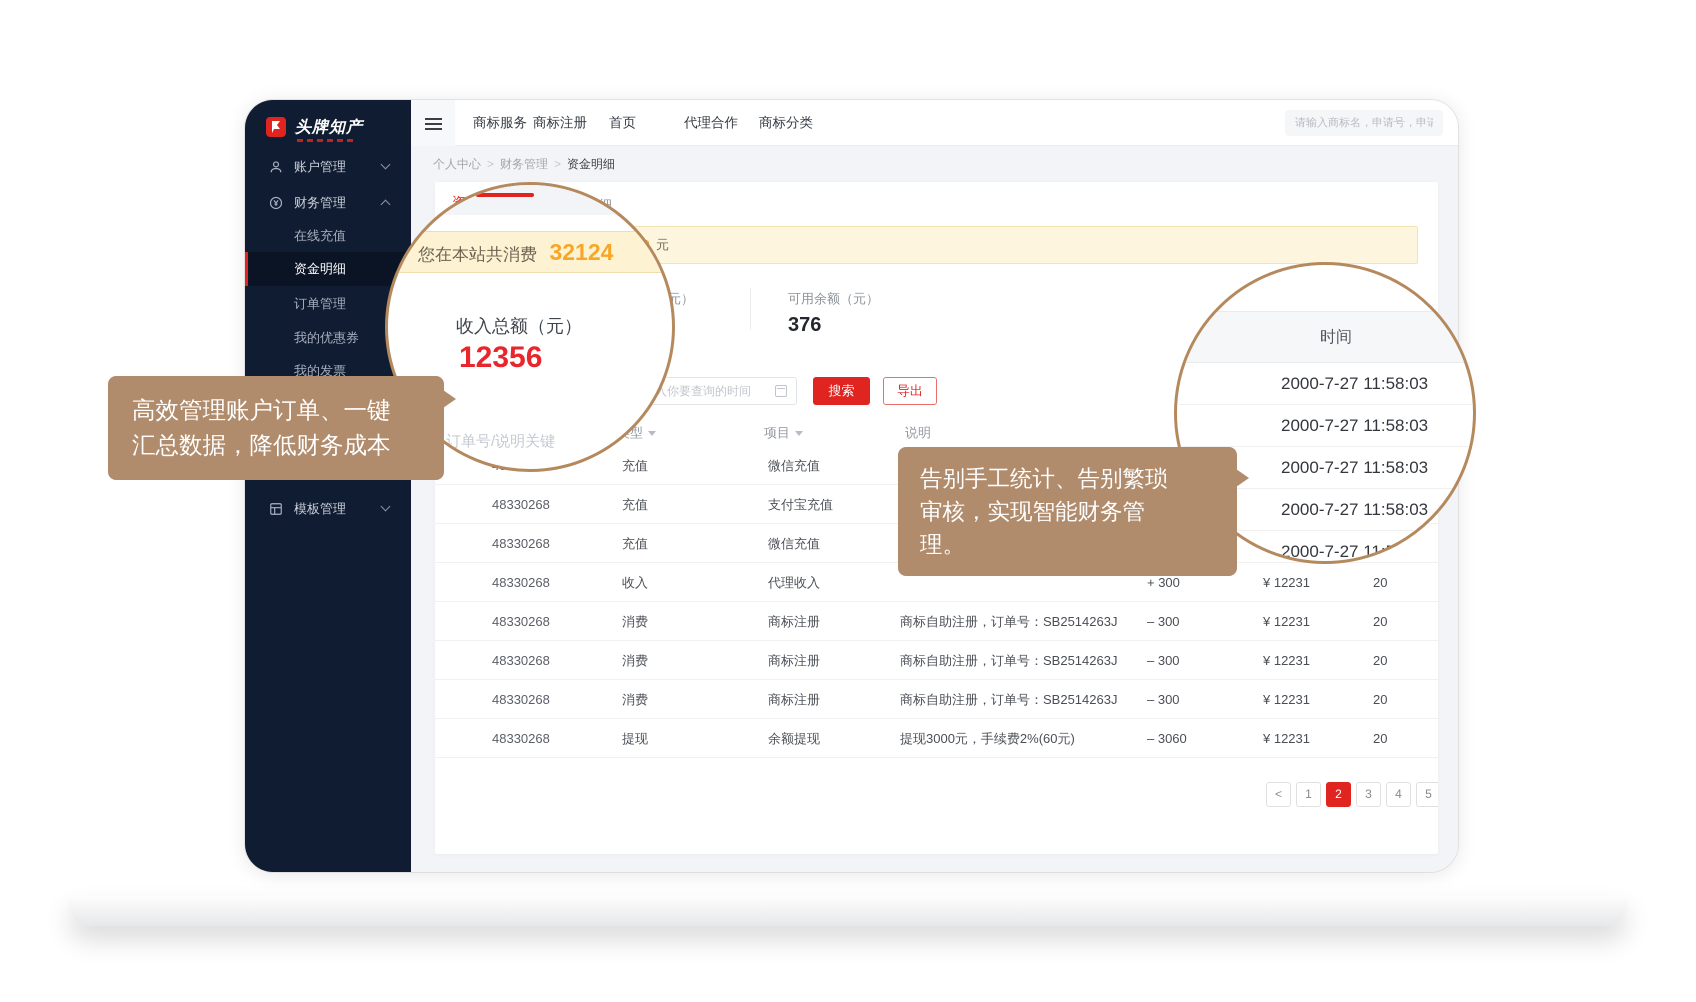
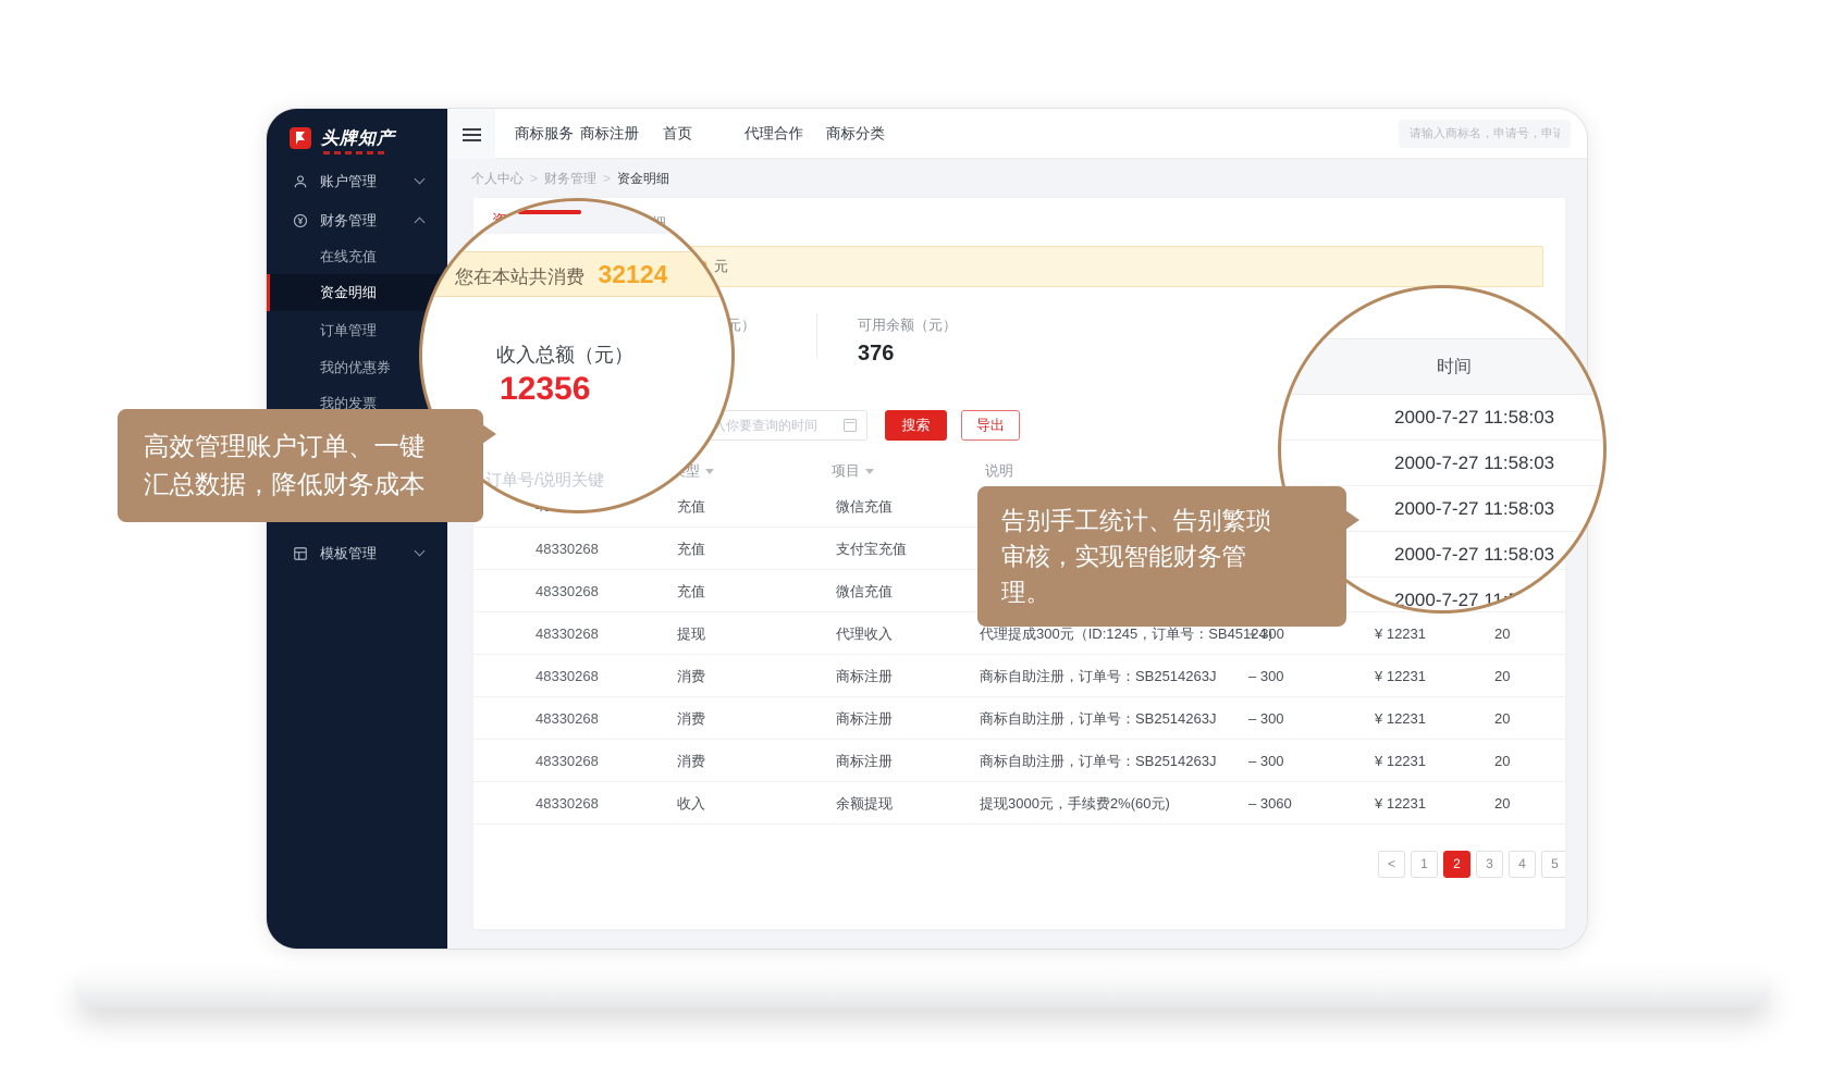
  头牌知产
  账户管理
  财务管理
  在线充值
  资金明细
  订单管理
  我的优惠券
  我的发票
  模板管理
  商标服务
  商标注册
  首页
  代理合作
  商标分类
  请输入商标名，申请号，申请
  个人中心 > 财务管理 > 资金明细
  可用余额（元）
  376
  入你要查询的时间
  搜索
  导出
  项目
  说明
  充值
  微信充值
  48330268
  充值
  支付宝充值
  48330268
  充值
  微信充值
  48330268
- 收入
+ 提现
  代理收入
+ 代理提成300元（ID:1245，订单号：SB45124）
  + 300
  ¥ 12231
  48330268
  消费
  商标注册
  商标自助注册，订单号：SB2514263J
  – 300
  ¥ 12231
  48330268
  消费
  商标注册
  商标自助注册，订单号：SB2514263J
  – 300
  ¥ 12231
  48330268
  消费
  商标注册
  商标自助注册，订单号：SB2514263J
  – 300
  ¥ 12231
  48330268
- 提现
+ 收入
  余额提现
  提现3000元，手续费2%(60元)
  – 3060
  ¥ 12231
  <
  1
  2
  3
  4
  5
  您在本站共消费 32124
  收入总额（元）
  12356
  订单号/说明关键
  时间
  2000-7-27 11:58:03
  2000-7-27 11:58:03
  2000-7-27 11:58:03
  2000-7-27 11:58:03
  2000-7-27 11:58:03
  高效管理账户订单、一键
  汇总数据，降低财务成本
  告别手工统计、告别繁琐
  审核，实现智能财务管
  理。
